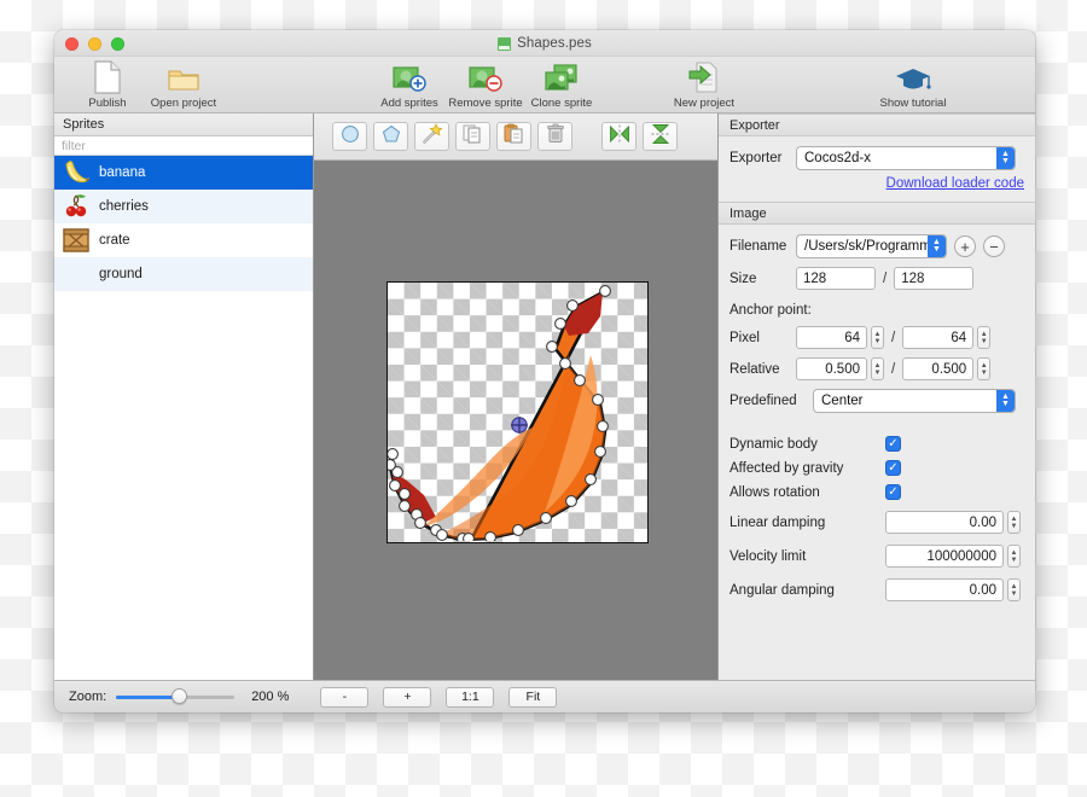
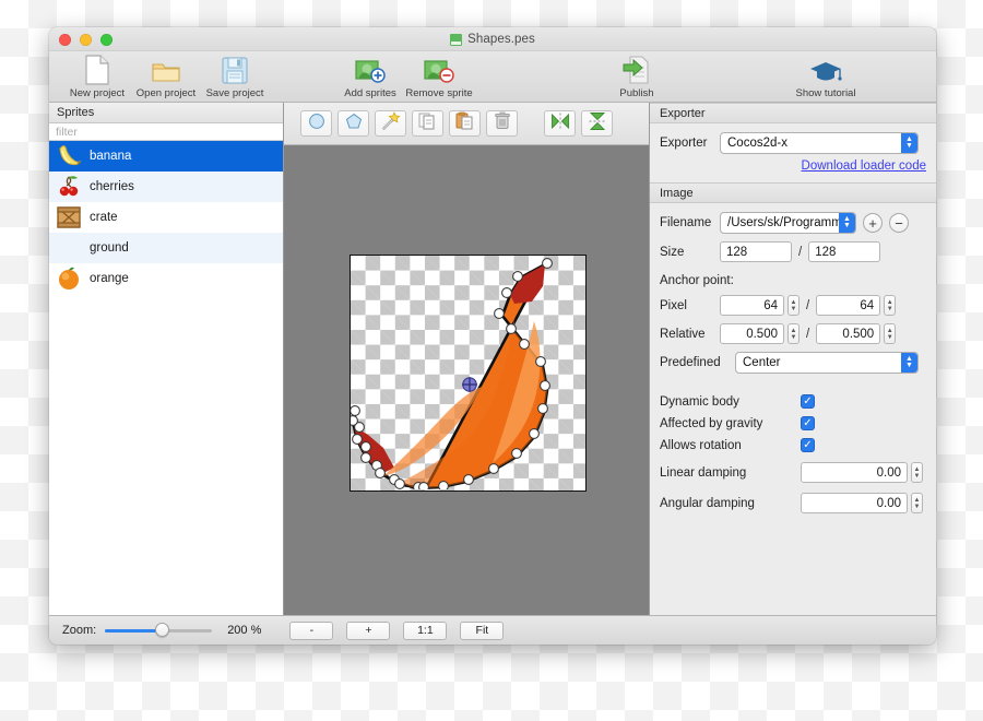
  Shapes.pes
- Publish
+ New project
  Open project
+ Save project
  Add sprites
  Remove sprite
- Clone sprite
- New project
+ Publish
  Show tutorial
  Sprites
  filter
  banana
  cherries
  crate
  ground
+ orange
  Exporter
  Exporter
  Cocos2d-x
  Download loader code
  Image
  Filename
  /Users/sk/Programm
  +
  −
  Size
  128
  /
  128
  Anchor point:
  Pixel
  64
  /
  64
  Relative
  0.500
  /
  0.500
  Predefined
  Center
  Dynamic body
  ✓
  Affected by gravity
  ✓
  Allows rotation
  ✓
  Linear damping
  0.00
- Velocity limit
- 100000000
  Angular damping
  0.00
  Zoom:
  200 %
  -
  +
  1:1
  Fit
